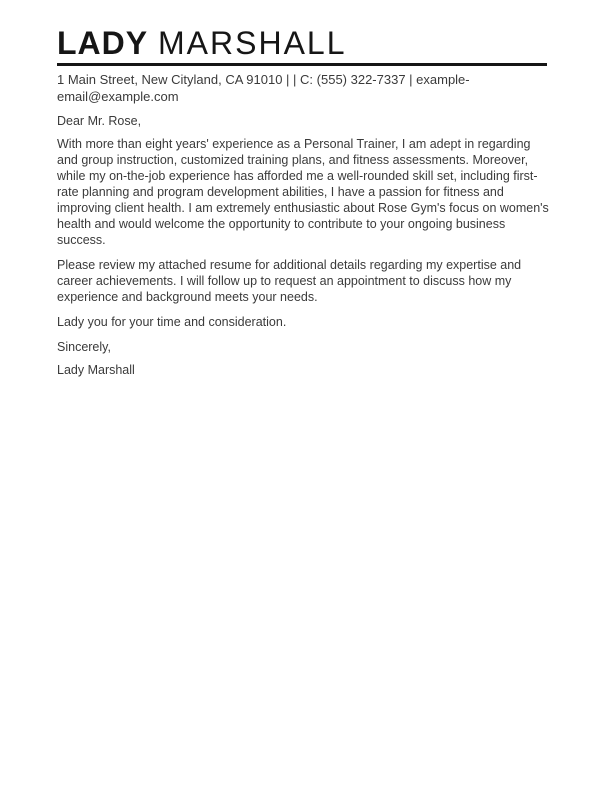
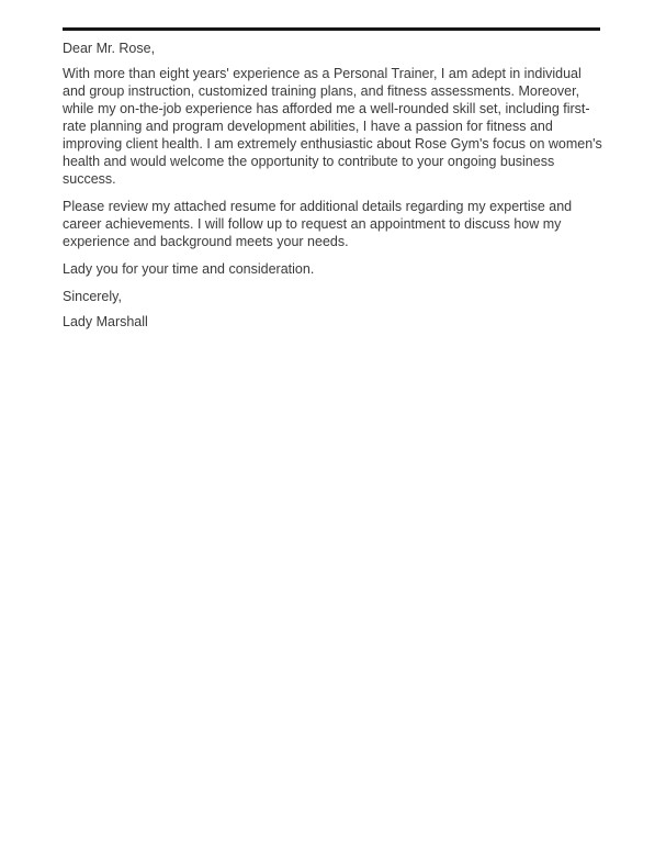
- LADY MARSHALL
- 1 Main Street, New Cityland, CA 91010 | | C: (555) 322-7337 | example-email@example.com
  Dear Mr. Rose,
- With more than eight years' experience as a Personal Trainer, I am adept in regarding and group instruction, customized training plans, and fitness assessments. Moreover, while my on-the-job experience has afforded me a well-rounded skill set, including first-rate planning and program development abilities, I have a passion for fitness and improving client health. I am extremely enthusiastic about Rose Gym's focus on women's health and would welcome the opportunity to contribute to your ongoing business success.
+ With more than eight years' experience as a Personal Trainer, I am adept in individual and group instruction, customized training plans, and fitness assessments. Moreover, while my on-the-job experience has afforded me a well-rounded skill set, including first-rate planning and program development abilities, I have a passion for fitness and improving client health. I am extremely enthusiastic about Rose Gym's focus on women's health and would welcome the opportunity to contribute to your ongoing business success.
  Please review my attached resume for additional details regarding my expertise and career achievements. I will follow up to request an appointment to discuss how my experience and background meets your needs.
  Lady you for your time and consideration.
  Sincerely,
  Lady Marshall
